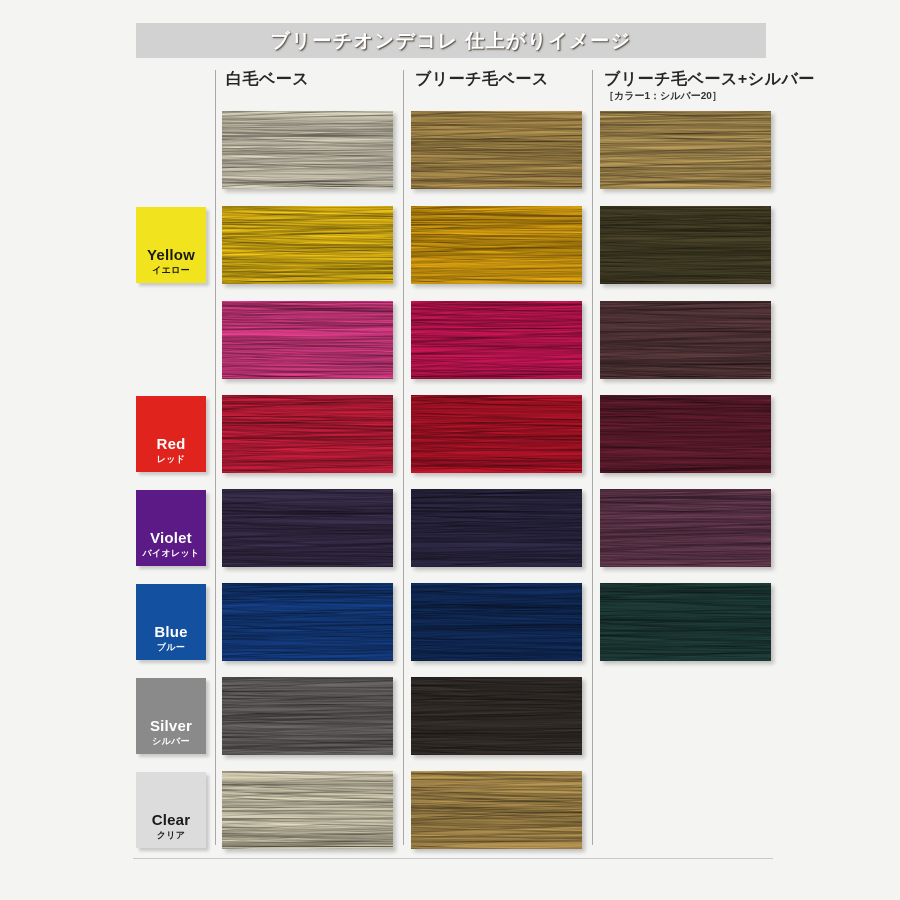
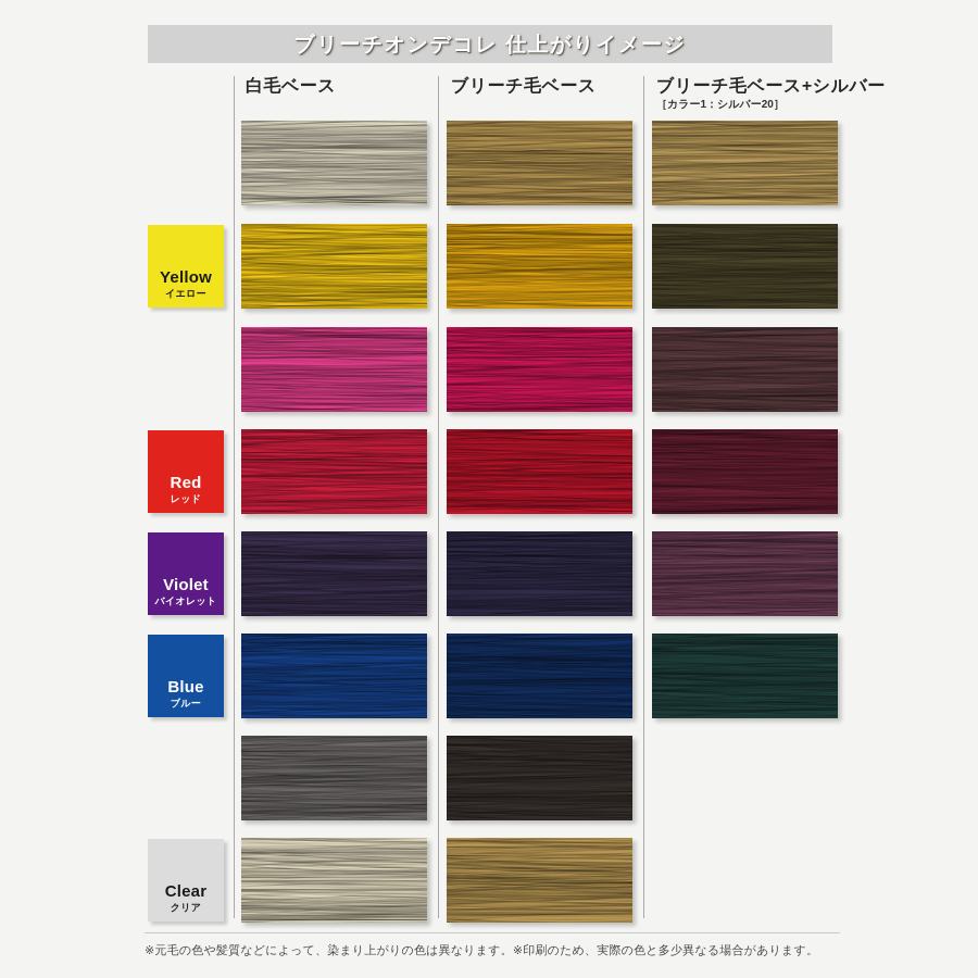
  ブリーチオンデコレ 仕上がりイメージ
  白毛ベース
  ブリーチ毛ベース
  ブリーチ毛ベース+シルバー
  ［カラー1：シルバー20］
  Yellow
  イエロー
  Red
  レッド
  Violet
  バイオレット
  Blue
  ブルー
- Silver
- シルバー
  Clear
  クリア
+ ※元毛の色や髪質などによって、染まり上がりの色は異なります。※印刷のため、実際の色と多少異なる場合があります。
